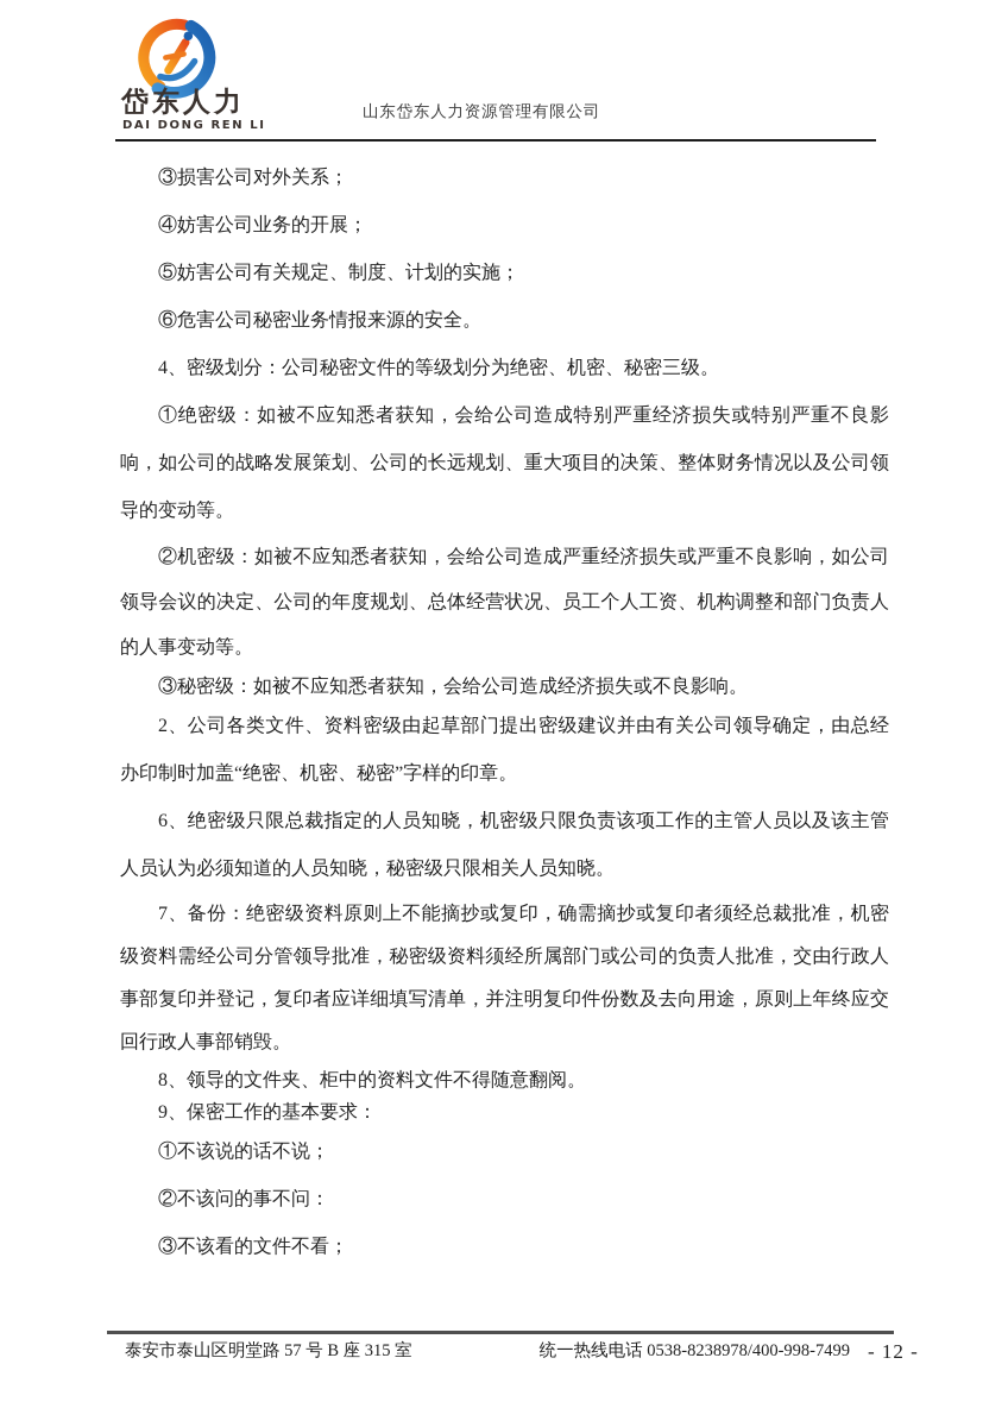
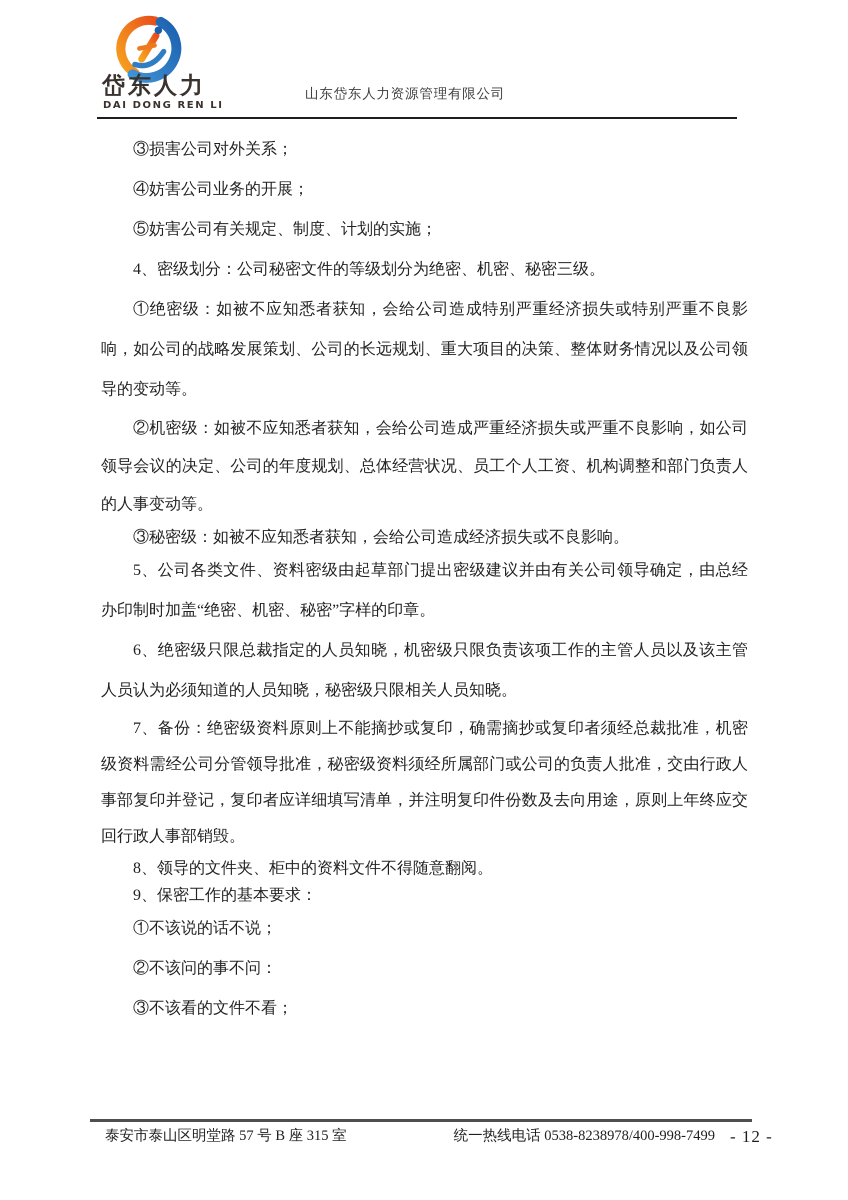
  岱东人力
  DAI DONG REN LI
  山东岱东人力资源管理有限公司
  ③损害公司对外关系；
  ④妨害公司业务的开展；
  ⑤妨害公司有关规定、制度、计划的实施；
- ⑥危害公司秘密业务情报来源的安全。
  4、密级划分：公司秘密文件的等级划分为绝密、机密、秘密三级。
  ①绝密级：如被不应知悉者获知，会给公司造成特别严重经济损失或特别严重不良影响，如公司的战略发展策划、公司的长远规划、重大项目的决策、整体财务情况以及公司领导的变动等。
  ②机密级：如被不应知悉者获知，会给公司造成严重经济损失或严重不良影响，如公司领导会议的决定、公司的年度规划、总体经营状况、员工个人工资、机构调整和部门负责人的人事变动等。
  ③秘密级：如被不应知悉者获知，会给公司造成经济损失或不良影响。
- 2、公司各类文件、资料密级由起草部门提出密级建议并由有关公司领导确定，由总经办印制时加盖“绝密、机密、秘密”字样的印章。
+ 5、公司各类文件、资料密级由起草部门提出密级建议并由有关公司领导确定，由总经办印制时加盖“绝密、机密、秘密”字样的印章。
  6、绝密级只限总裁指定的人员知晓，机密级只限负责该项工作的主管人员以及该主管人员认为必须知道的人员知晓，秘密级只限相关人员知晓。
  7、备份：绝密级资料原则上不能摘抄或复印，确需摘抄或复印者须经总裁批准，机密级资料需经公司分管领导批准，秘密级资料须经所属部门或公司的负责人批准，交由行政人事部复印并登记，复印者应详细填写清单，并注明复印件份数及去向用途，原则上年终应交回行政人事部销毁。
  8、领导的文件夹、柜中的资料文件不得随意翻阅。
  9、保密工作的基本要求：
  ①不该说的话不说；
  ②不该问的事不问：
  ③不该看的文件不看；
  泰安市泰山区明堂路 57 号 B 座 315 室
  统一热线电话 0538-8238978/400-998-7499
  - 12 -
